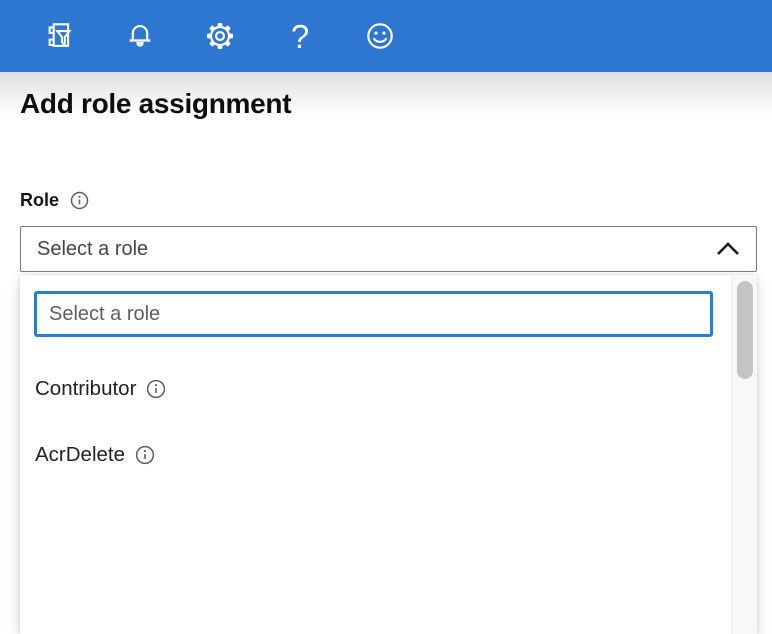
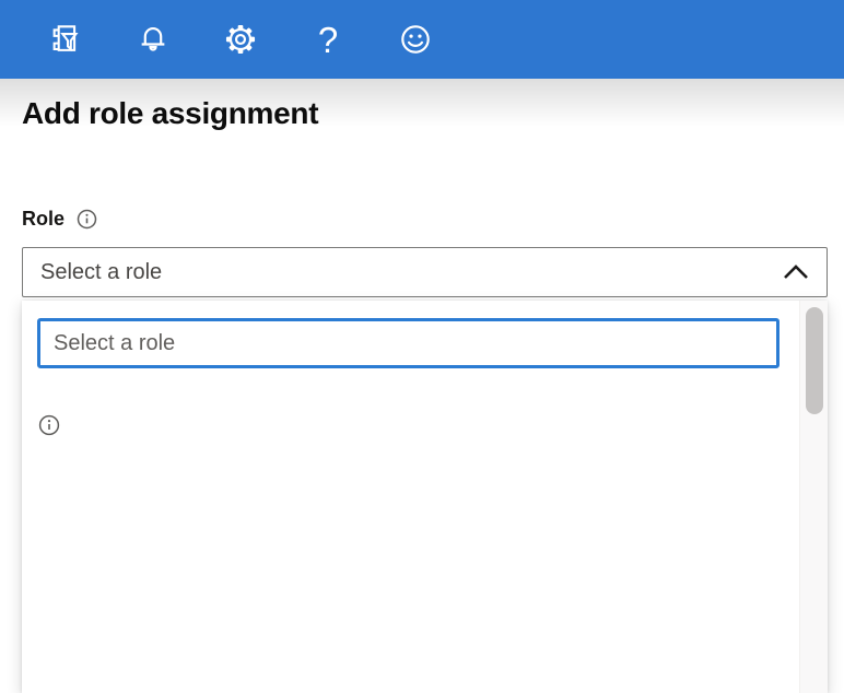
  ?
  Add role assignment
  Role
  Select a role
  Select a role
- Contributor
- AcrDelete
